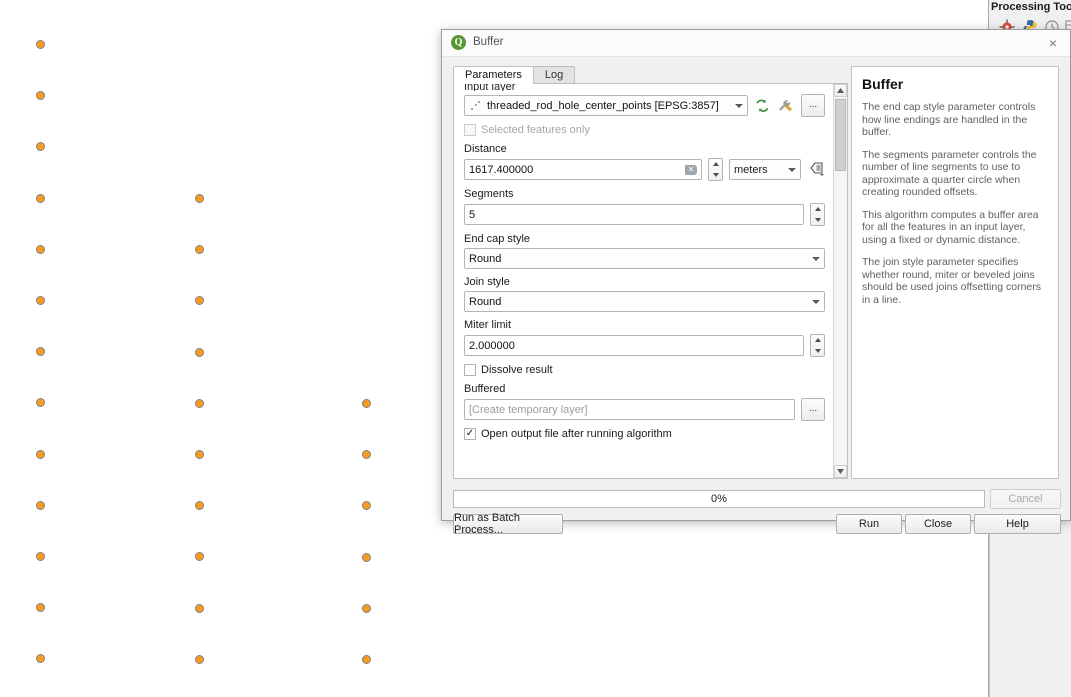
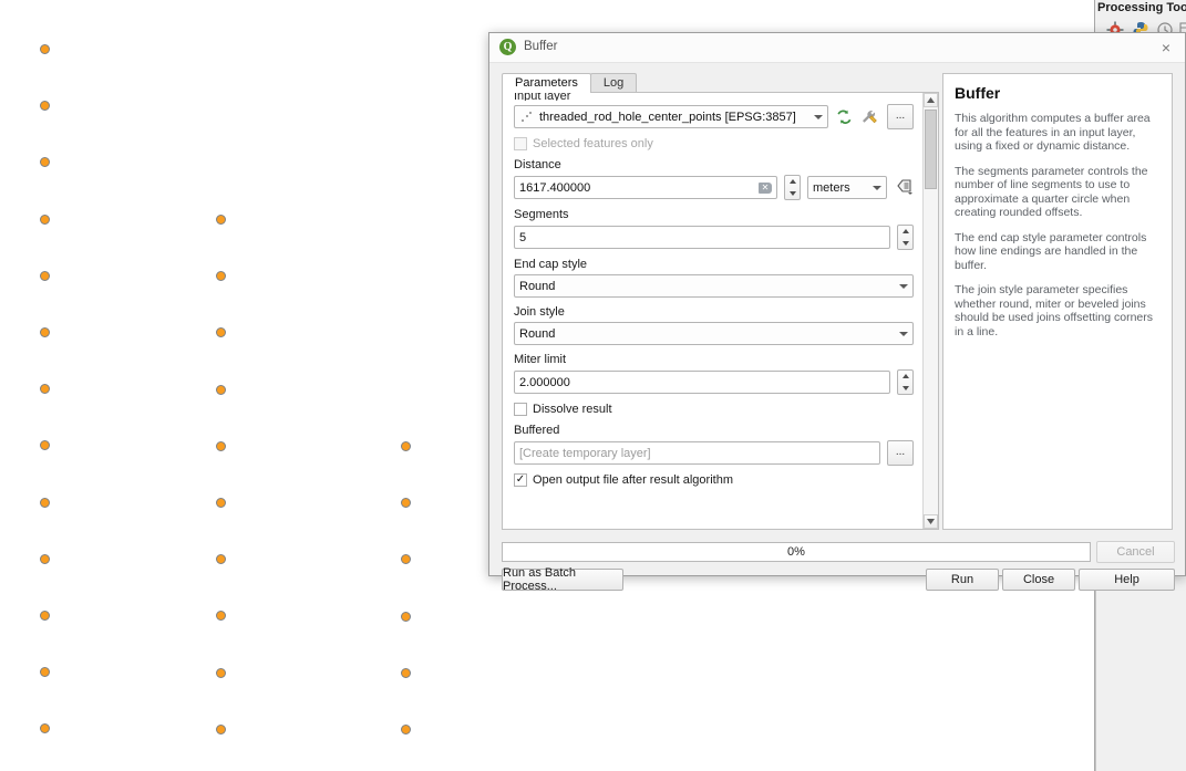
  Processing Too
  Q
  Buffer
  ×
  Parameters
  Log
  Input layer
  threaded_rod_hole_center_points [EPSG:3857]
  ...
  Selected features only
  Distance
  1617.400000
  ✕
  meters
  Segments
  5
  End cap style
  Round
  Join style
  Round
  Miter limit
  2.000000
  Dissolve result
  Buffered
  [Create temporary layer]
  ...
  ✓
- Open output file after running algorithm
+ Open output file after result algorithm
  Buffer
- The end cap style parameter controls how line endings are handled in the buffer.
+ This algorithm computes a buffer area for all the features in an input layer, using a fixed or dynamic distance.
  The segments parameter controls the number of line segments to use to approximate a quarter circle when creating rounded offsets.
- This algorithm computes a buffer area for all the features in an input layer, using a fixed or dynamic distance.
+ The end cap style parameter controls how line endings are handled in the buffer.
  The join style parameter specifies whether round, miter or beveled joins should be used joins offsetting corners in a line.
  0%
  Cancel
  Run as Batch Process...
  Run
  Close
  Help
